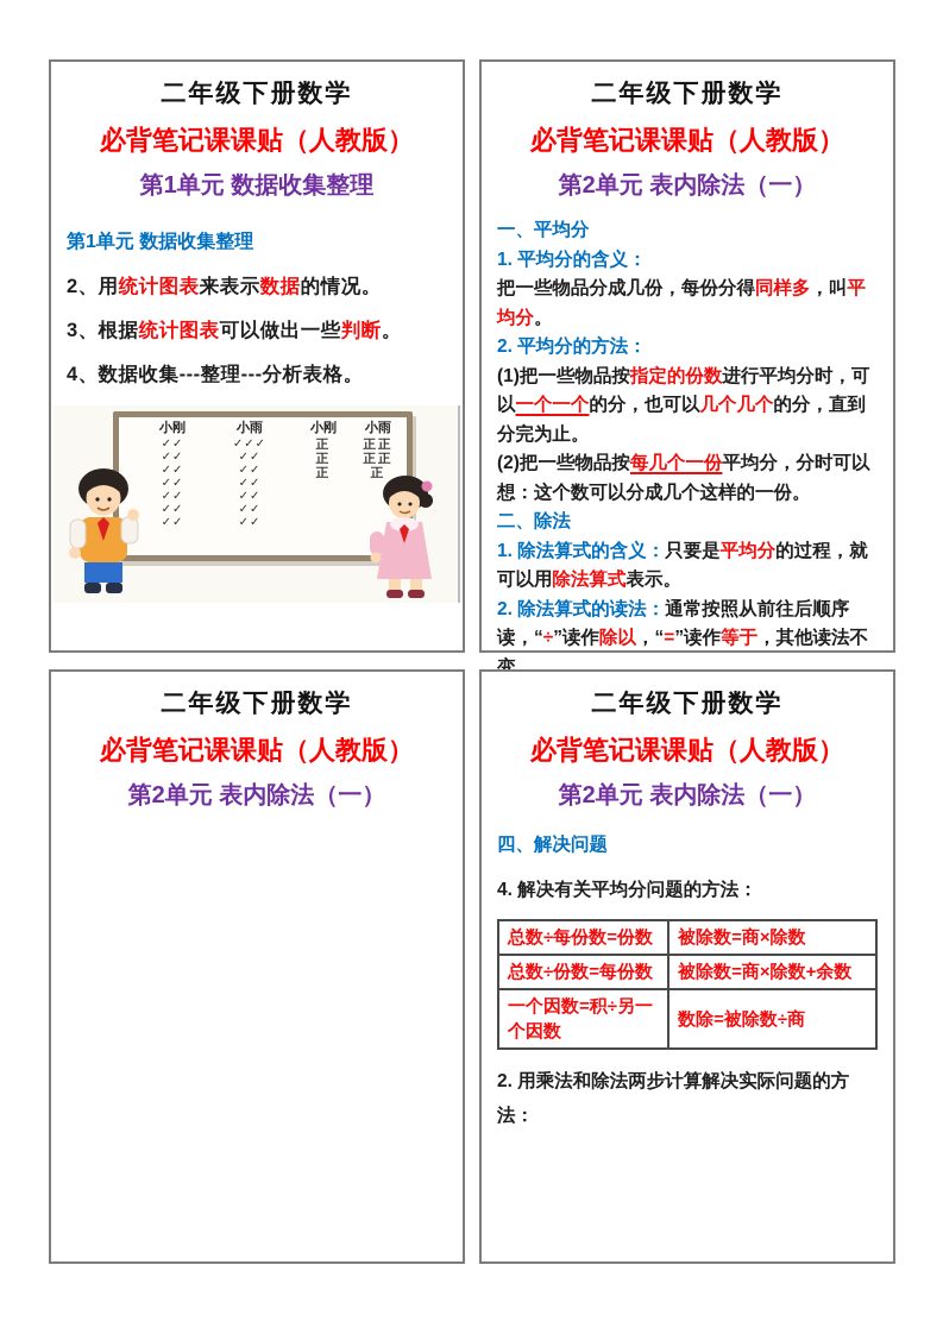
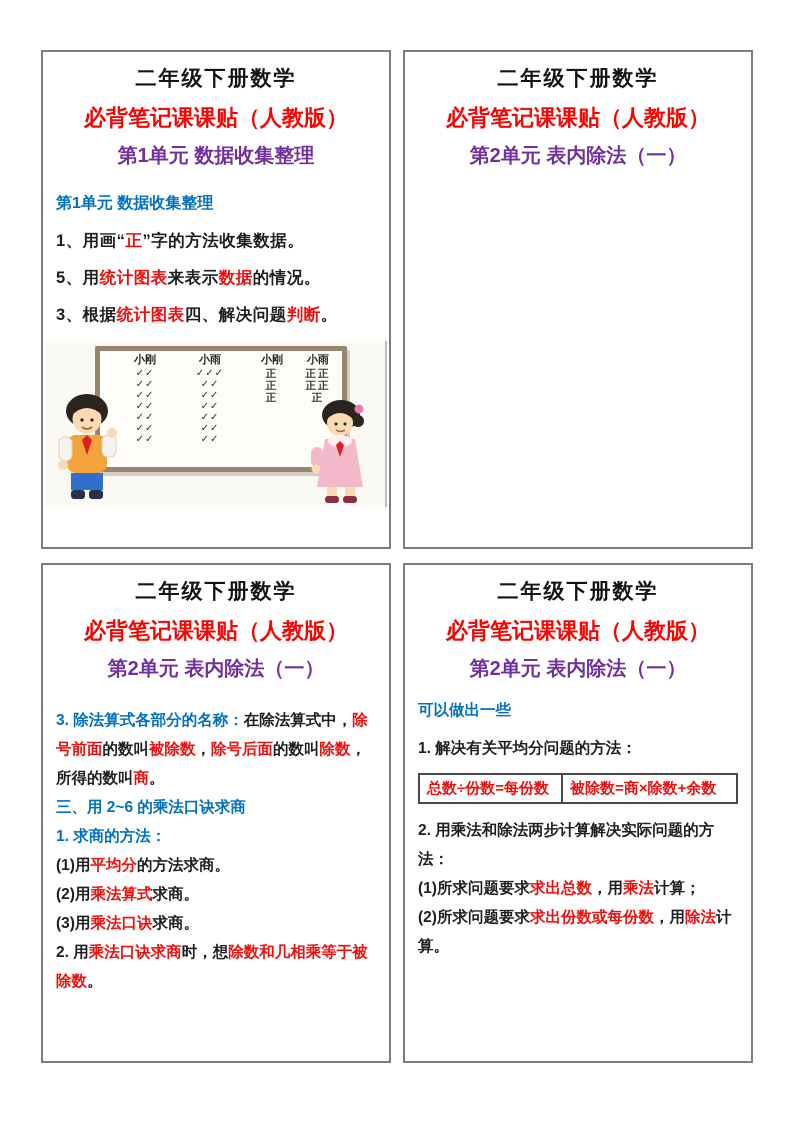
  二年级下册数学
  必背笔记课课贴（人教版）
  第1单元 数据收集整理
  第1单元 数据收集整理
+ 1、用画“正”字的方法收集数据。
- 2、用统计图表来表示数据的情况。
+ 5、用统计图表来表示数据的情况。
- 3、根据统计图表可以做出一些判断。
+ 3、根据统计图表四、解决问题判断。
- 4、数据收集---整理---分析表格。
  小刚
  ✓✓
  ✓✓
  ✓✓
  ✓✓
  ✓✓
  ✓✓
  ✓✓
  小雨
  ✓✓✓
  ✓✓
  ✓✓
  ✓✓
  ✓✓
  ✓✓
  ✓✓
  小刚
  正
  正
  正
  小雨
  正正
  正正
  正
  二年级下册数学
  必背笔记课课贴（人教版）
  第2单元 表内除法（一）
- 一、平均分
- 1. 平均分的含义：
- 把一些物品分成几份，每份分得同样多，叫平均分。
- 2. 平均分的方法：
- (1)把一些物品按指定的份数进行平均分时，可以一个一个的分，也可以几个几个的分，直到分完为止。
- (2)把一些物品按每几个一份平均分，分时可以想：这个数可以分成几个这样的一份。
- 二、除法
- 1. 除法算式的含义：只要是平均分的过程，就可以用除法算式表示。
- 2. 除法算式的读法：通常按照从前往后顺序读，“÷”读作除以，“=”读作等于，其他读法不变。
  二年级下册数学
  必背笔记课课贴（人教版）
  第2单元 表内除法（一）
+ 3. 除法算式各部分的名称：在除法算式中，除号前面的数叫被除数，除号后面的数叫除数，所得的数叫商。
+ 三、用 2~6 的乘法口诀求商
+ 1. 求商的方法：
+ (1)用平均分的方法求商。
+ (2)用乘法算式求商。
+ (3)用乘法口诀求商。
+ 2. 用乘法口诀求商时，想除数和几相乘等于被除数。
  二年级下册数学
  必背笔记课课贴（人教版）
  第2单元 表内除法（一）
- 四、解决问题
+ 可以做出一些
- 4. 解决有关平均分问题的方法：
+ 1. 解决有关平均分问题的方法：
- 总数÷每份数=份数	被除数=商×除数
  总数÷份数=每份数	被除数=商×除数+余数
- 一个因数=积÷另一个因数	数除=被除数÷商
  2. 用乘法和除法两步计算解决实际问题的方法：
+ (1)所求问题要求求出总数，用乘法计算；
+ (2)所求问题要求求出份数或每份数，用除法计算。
